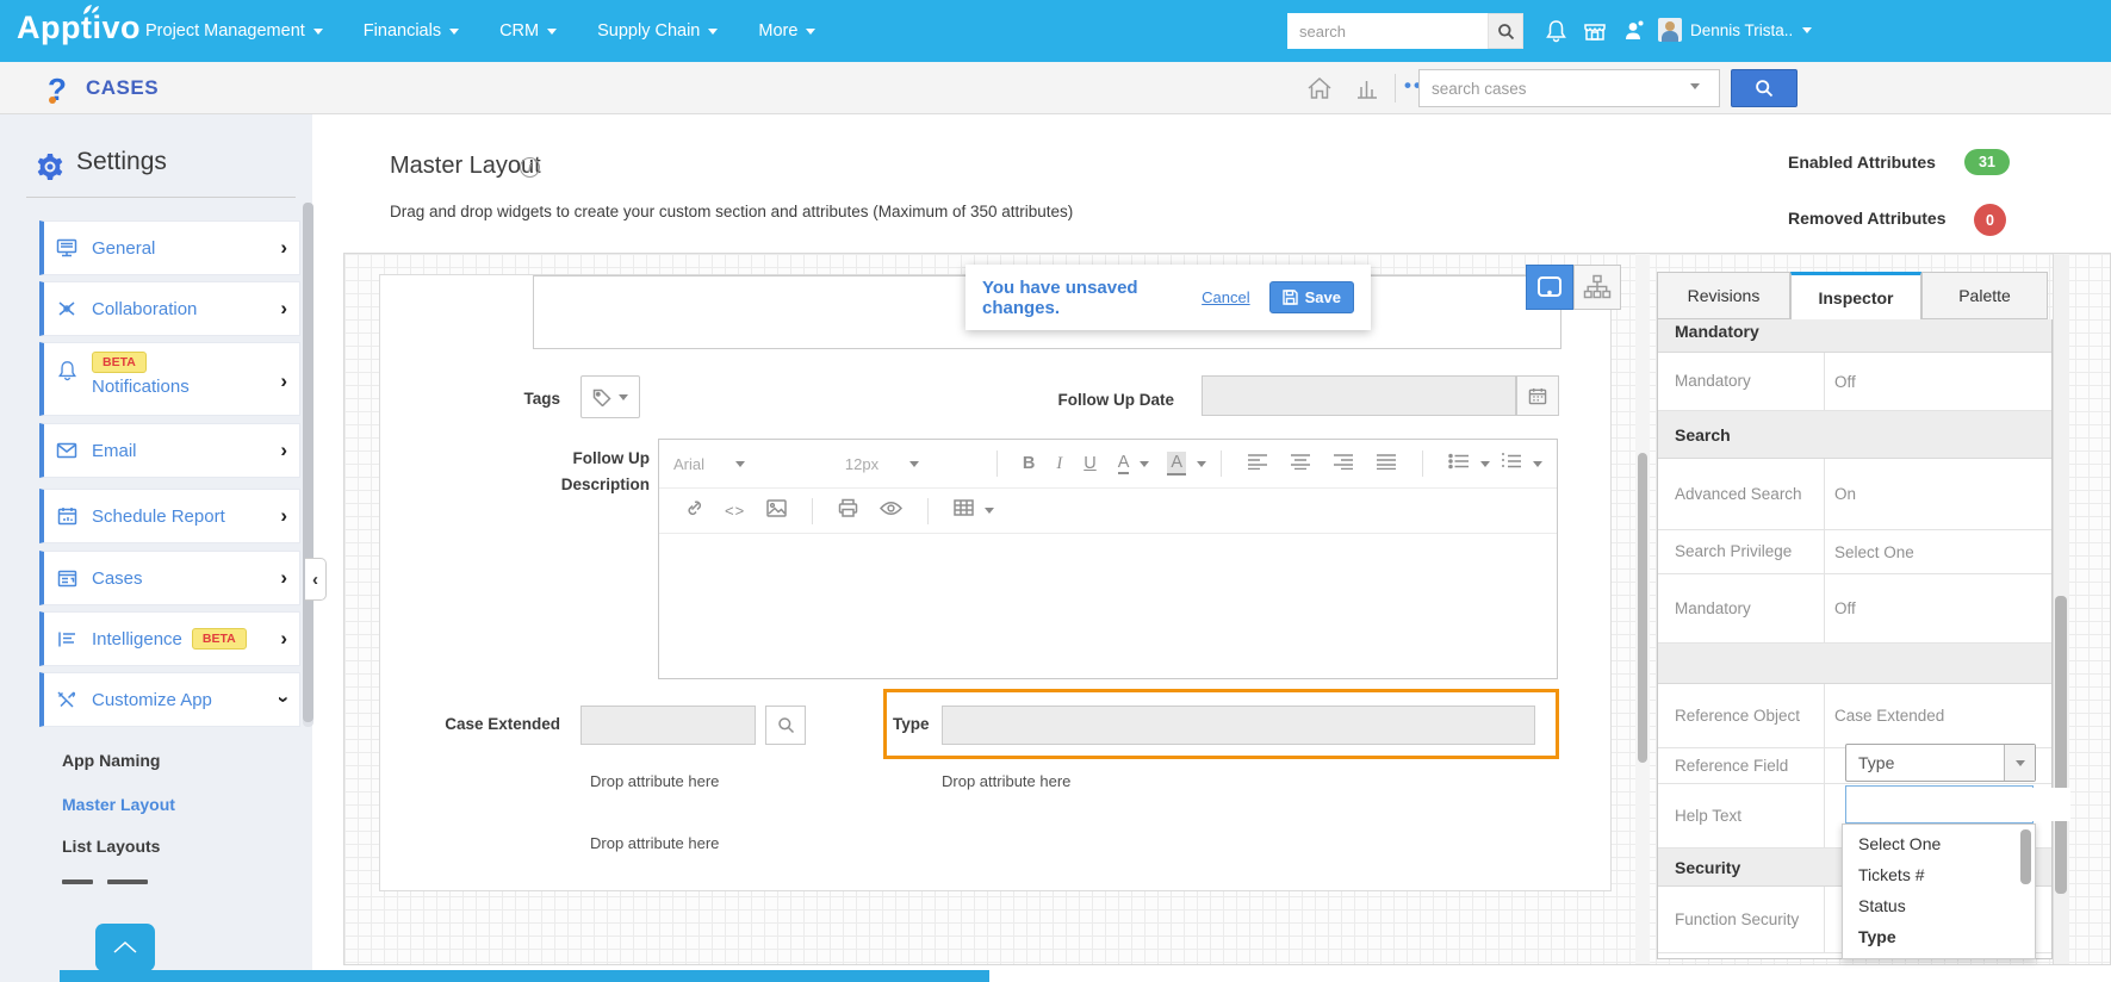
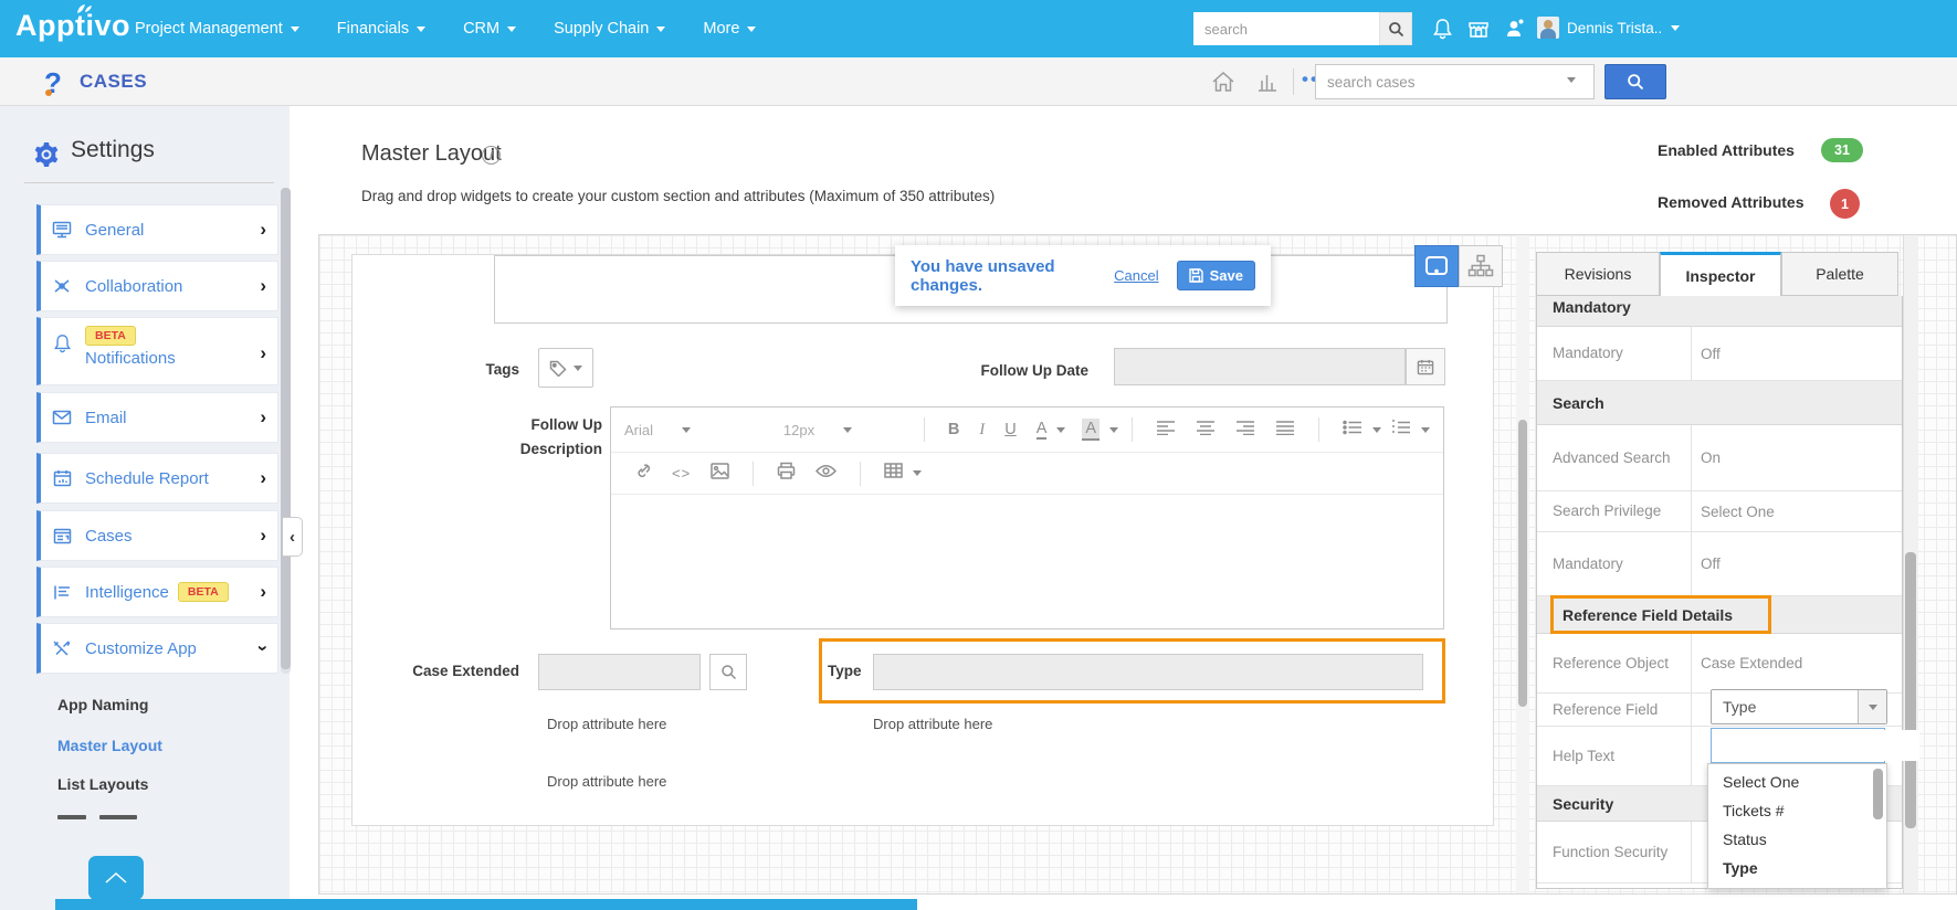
  Apptivo
  Project Management
  Financials
  CRM
  Supply Chain
  More
  search
  Dennis Trista..
  ?
  CASES
  search cases
  Settings
  General
  ›
  Collaboration
  ›
  BETA
  Notifications
  ›
  Email
  ›
  Schedule Report
  ›
  Cases
  ›
  Intelligence
  BETA
  ›
  Customize App
  App Naming
  Master Layout
  List Layouts
  ‹
  Master Layout
  i
  Drag and drop widgets to create your custom section and attributes (Maximum of 350 attributes)
  Enabled Attributes
  31
  Removed Attributes
- 0
+ 1
  Tags
  Follow Up Date
  Follow Up
  Description
  Arial
  12px
  B
  I
  U
  A
  A
  <>
  Case Extended
  Type
  Drop attribute here
  Drop attribute here
  Drop attribute here
  You have unsaved changes.
  Cancel
  Save
  Revisions
  Inspector
  Palette
  Mandatory
  Mandatory
  Off
  Search
  Advanced Search
  On
  Search Privilege
  Select One
  Mandatory
  Off
+ Reference Field Details
  Reference Object
  Case Extended
  Reference Field
  Help Text
  Security
  Function Security
  Type
  Select One
  Tickets #
  Status
  Type
